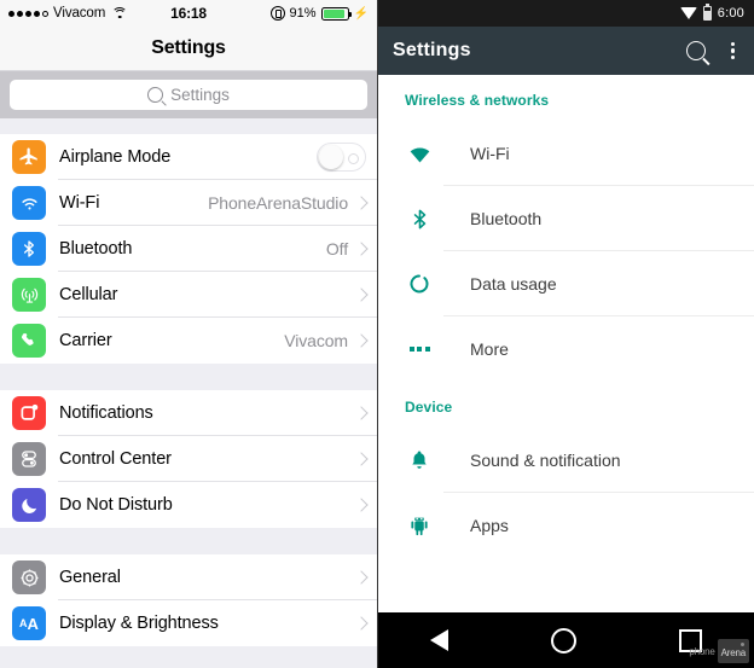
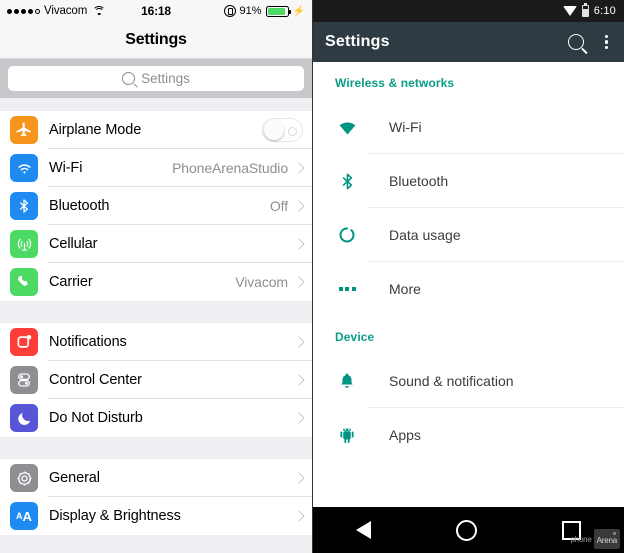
  Vivacom
  16:18
  91%
  ⚡
  Settings
  Settings
  Airplane Mode
  Wi-Fi
  PhoneArenaStudio
  Bluetooth
  Off
  Cellular
  Carrier
  Vivacom
  Notifications
  Control Center
  Do Not Disturb
  General
  A
  A
  Display & Brightness
- 6:00
+ 6:10
  Settings
  Wireless & networks
  Wi-Fi
  Bluetooth
  Data usage
  More
  Device
  Sound & notification
  Apps
  phone
  Arena
